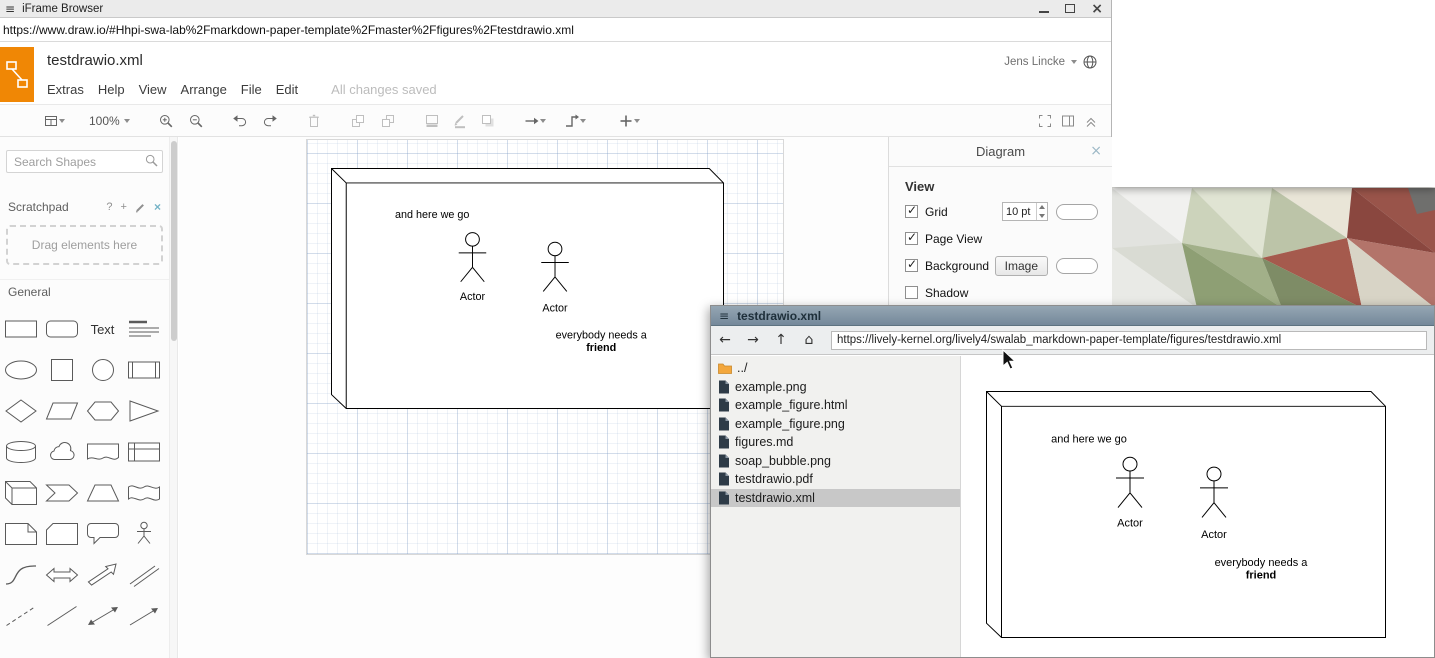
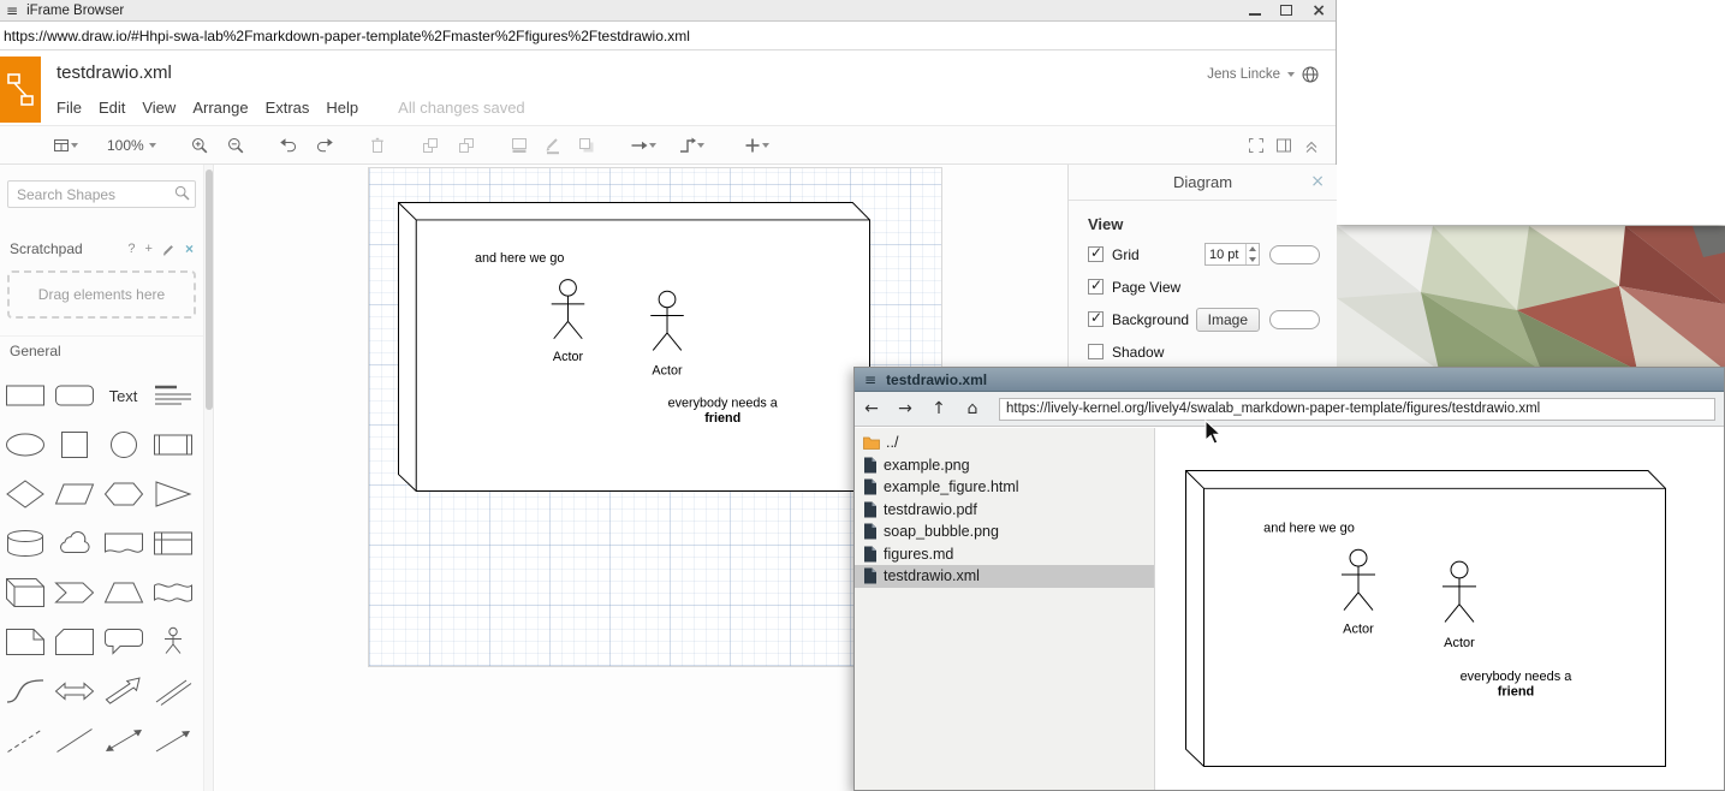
  ≡
  iFrame Browser
  ×
  https://www.draw.io/#Hhpi-swa-lab%2Fmarkdown-paper-template%2Fmaster%2Ffigures%2Ftestdrawio.xml
  testdrawio.xml
- Extras
+ File
- Help
+ Edit
  View
  Arrange
- File
+ Extras
- Edit
+ Help
  All changes saved
  Jens Lincke
  100%
  Search Shapes
  Scratchpad
  ?
  +
  ×
  Drag elements here
  General
  Text
  and here we go
  Actor
  Actor
  everybody needs a
  friend
  Diagram
  ×
  View
  Grid
  10 pt
  Page View
  Background
  Image
  Shadow
  ≡
  testdrawio.xml
  ←
  →
  ↑
  ⌂
  https://lively-kernel.org/lively4/swalab_markdown-paper-template/figures/testdrawio.xml
  ../
  example.png
  example_figure.html
- example_figure.png
- figures.md
+ testdrawio.pdf
  soap_bubble.png
- testdrawio.pdf
+ figures.md
  testdrawio.xml
  and here we go
  Actor
  Actor
  everybody needs a
  friend
